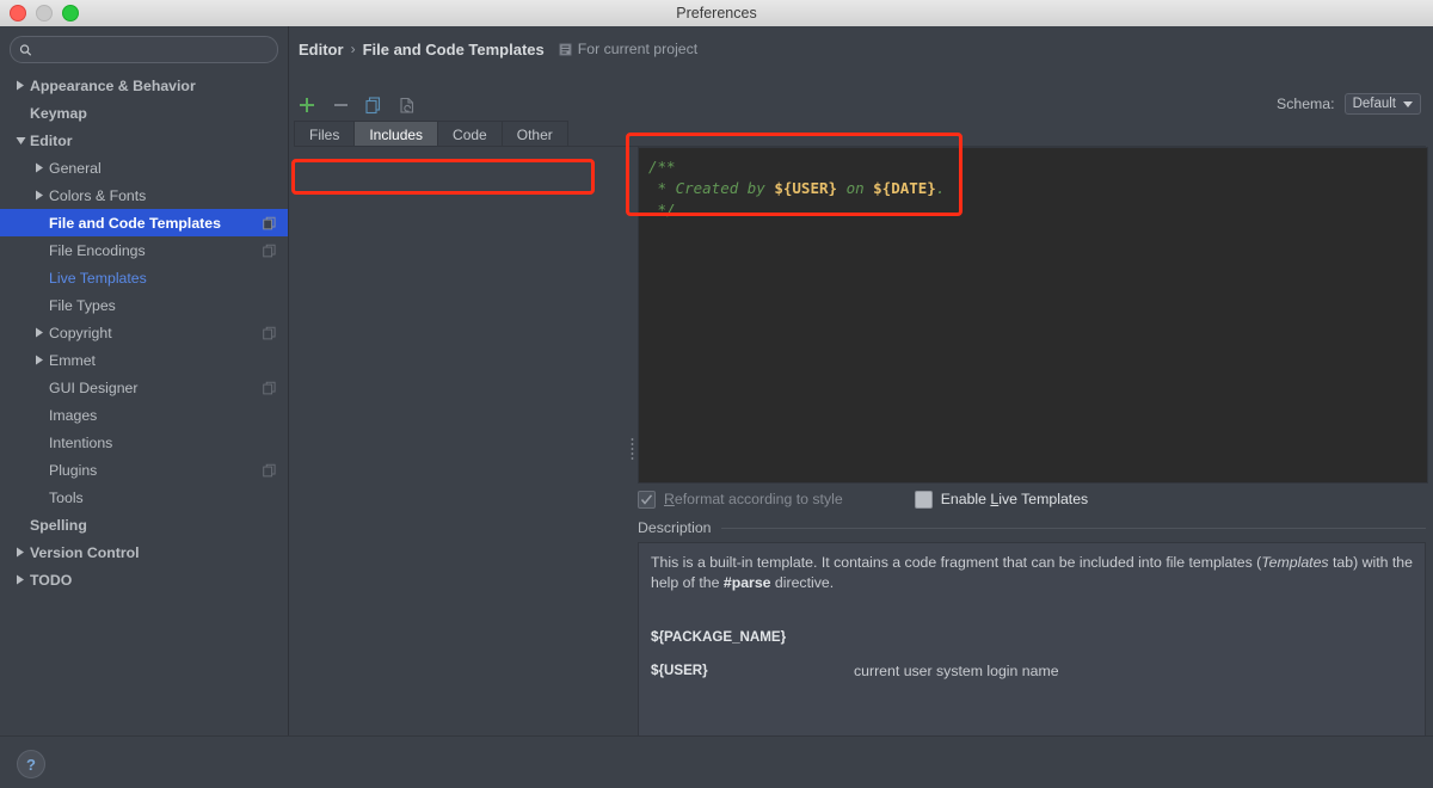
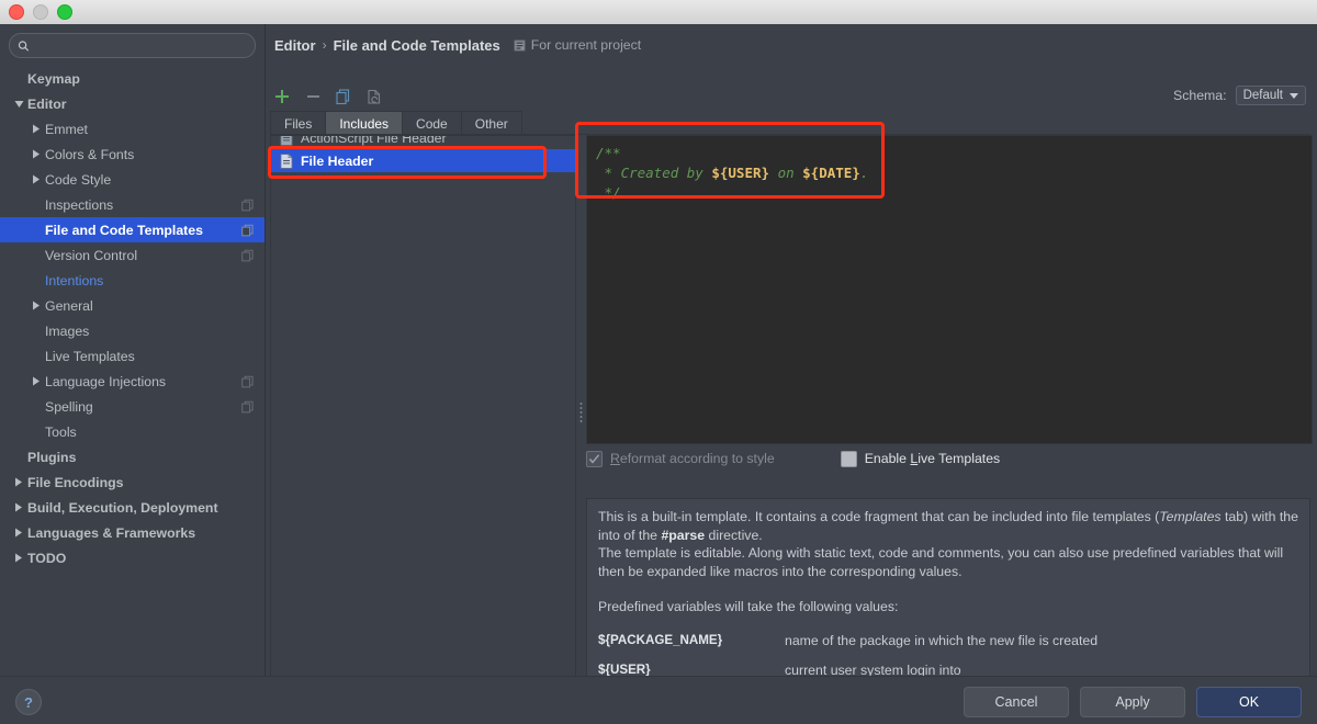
- Preferences
- Appearance & Behavior
  Keymap
  Editor
- General
+ Emmet
  Colors & Fonts
+ Code Style
+ Inspections
  File and Code Templates
- File Encodings
+ Version Control
- Live Templates
+ Intentions
- File Types
- Copyright
- Emmet
+ General
- GUI Designer
  Images
- Intentions
+ Live Templates
+ Language Injections
- Plugins
+ Spelling
  Tools
- Spelling
+ Plugins
- Version Control
+ File Encodings
+ Build, Execution, Deployment
+ Languages & Frameworks
  TODO
  Editor
  ›
  File and Code Templates
  For current project
  Schema:
  Default
  Files
  Includes
  Code
  Other
+ ActionScript File Header
+ File Header
  /** * Created by ${USER} on ${DATE}. */
  Reformat according to style
  Enable Live Templates
- Description
- This is a built-in template. It contains a code fragment that can be included into file templates (Templates tab) with the help of the #parse directive.
+ This is a built-in template. It contains a code fragment that can be included into file templates (Templates tab) with the into of the #parse directive.
+ The template is editable. Along with static text, code and comments, you can also use predefined variables that will then be expanded like macros into the corresponding values.
+ Predefined variables will take the following values:
  ${PACKAGE_NAME}
+ name of the package in which the new file is created
  ${USER}
- current user system login name
+ current user system login into
  ?
+ Cancel
+ Apply
+ OK
